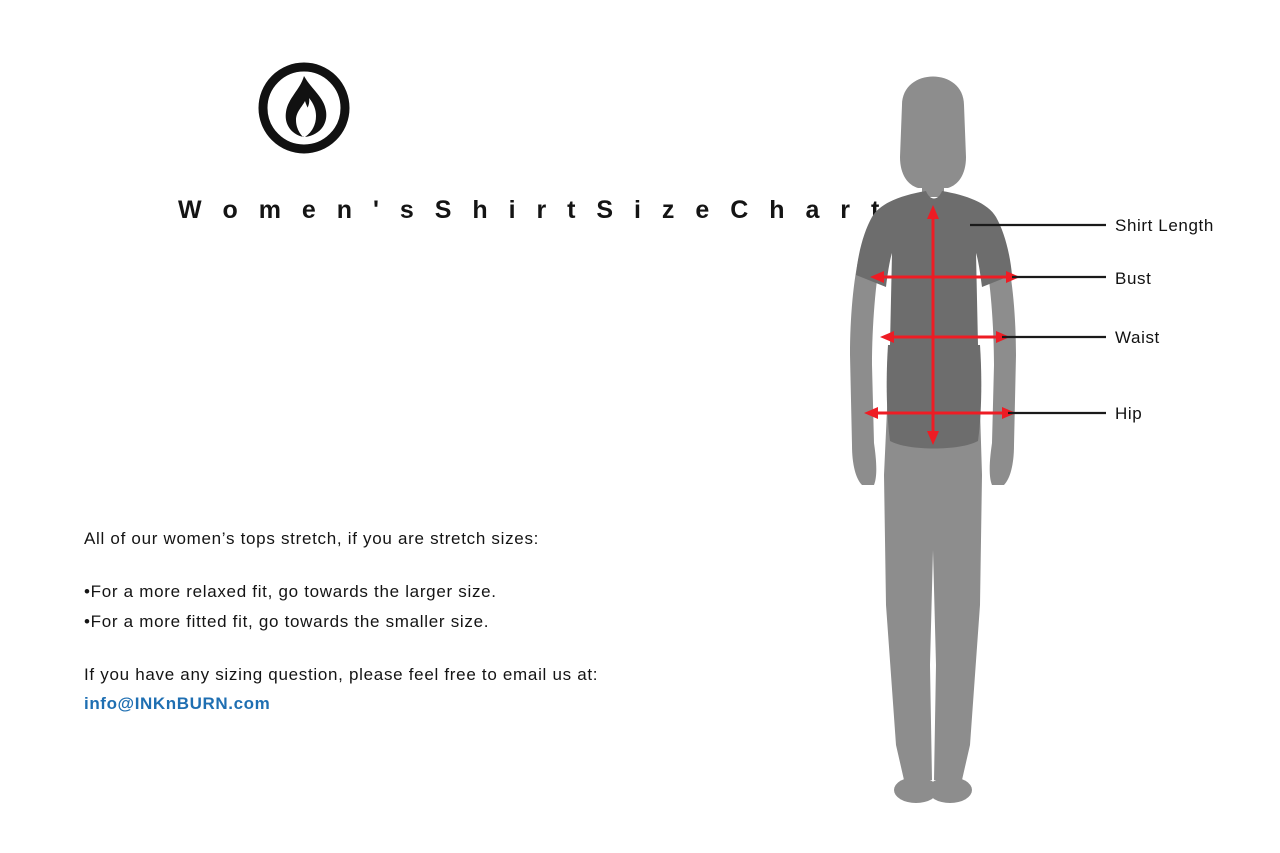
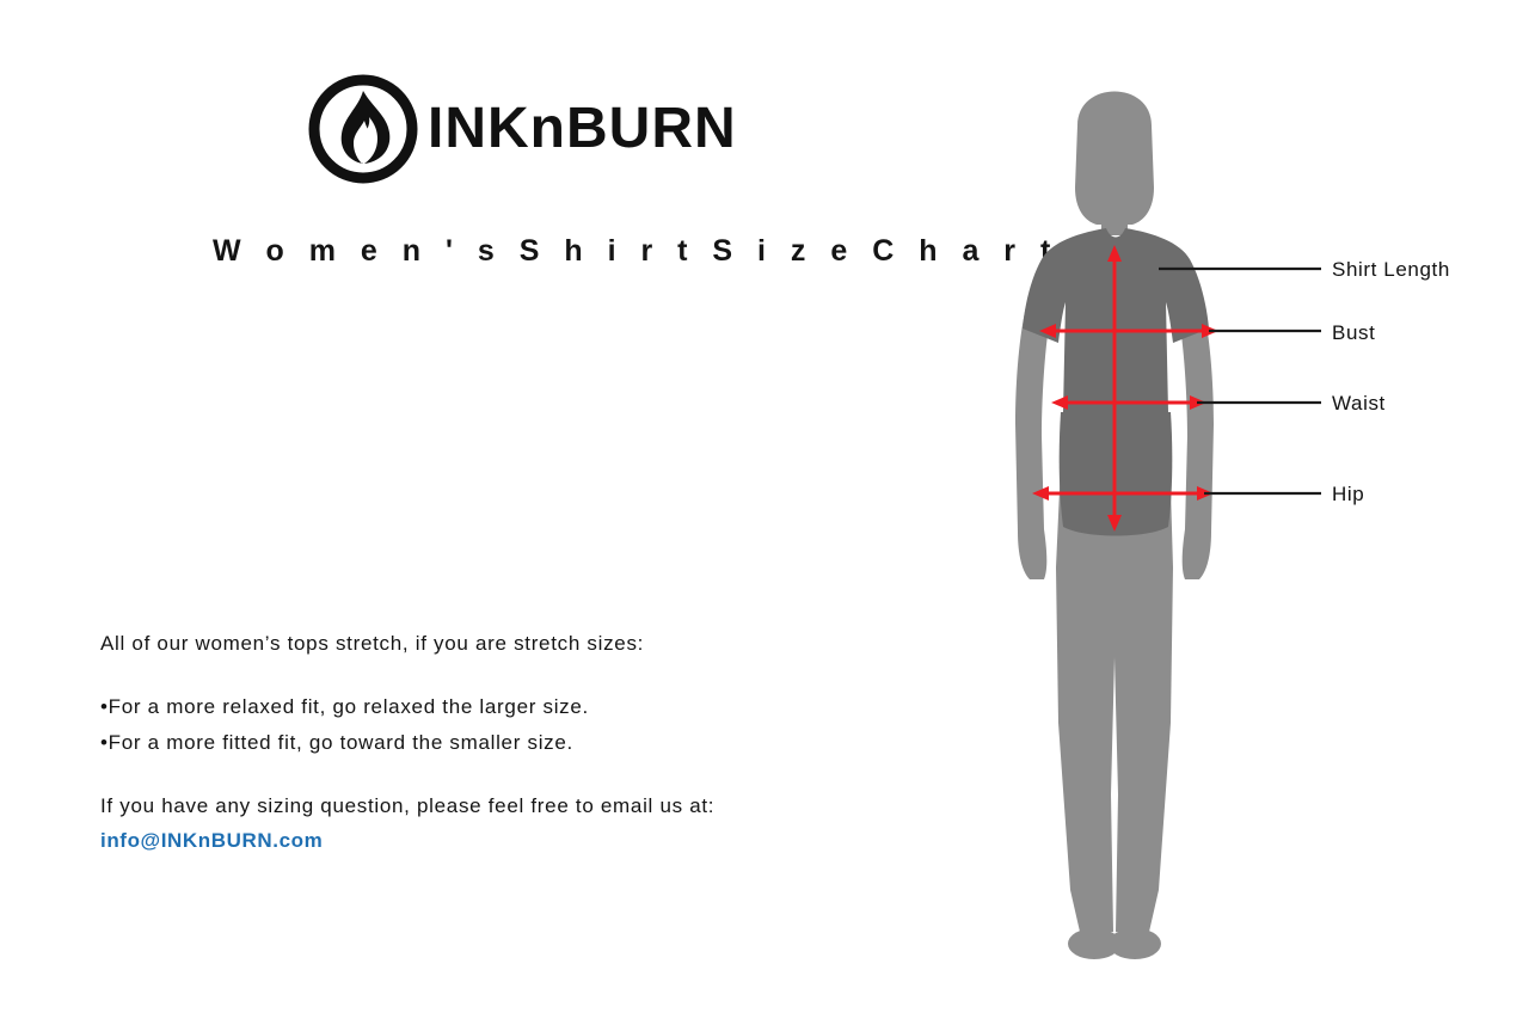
+ INKnBURN
  W o m e n ' s S h i r t S i z e C h a r
  All of our women’s tops stretch, if you are stretch sizes:
- •For a more relaxed fit, go towards the larger size.
+ •For a more relaxed fit, go relaxed the larger size.
- •For a more fitted fit, go towards the smaller size.
+ •For a more fitted fit, go toward the smaller size.
  If you have any sizing question, please feel free to email us at:
  info@INKnBURN.com
  Shirt Length
  Bust
  Waist
  Hip
